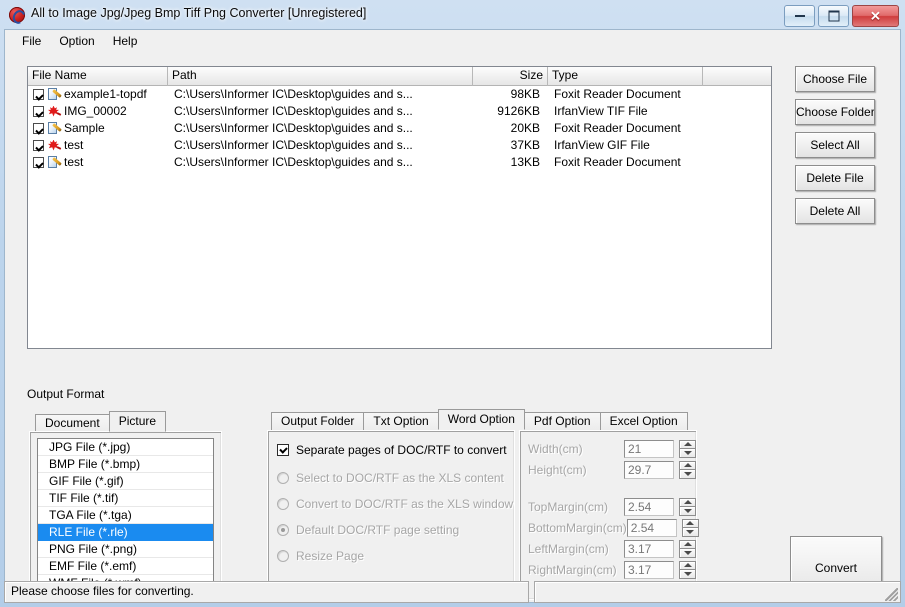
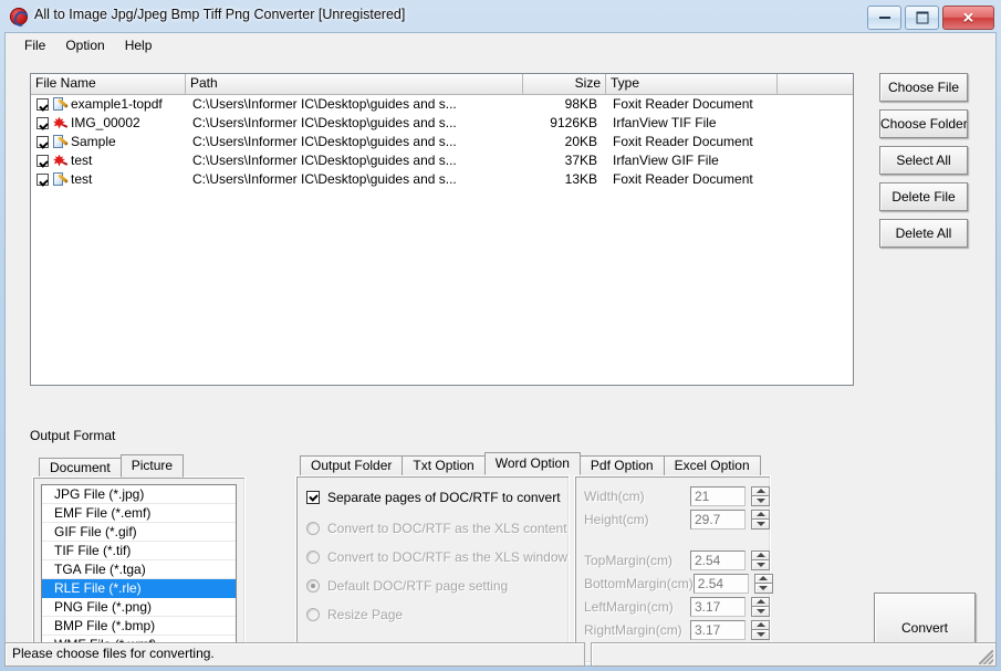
  All to Image Jpg/Jpeg Bmp Tiff Png Converter [Unregistered]
  ✕
  File
  Option
  Help
  File Name
  Path
  Size
  Type
  example1-topdf
  C:\Users\Informer IC\Desktop\guides and s...
  98KB
  Foxit Reader Document
  IMG_00002
  C:\Users\Informer IC\Desktop\guides and s...
  9126KB
  IrfanView TIF File
  Sample
  C:\Users\Informer IC\Desktop\guides and s...
  20KB
  Foxit Reader Document
  test
  C:\Users\Informer IC\Desktop\guides and s...
  37KB
  IrfanView GIF File
  test
  C:\Users\Informer IC\Desktop\guides and s...
  13KB
  Foxit Reader Document
  Choose File
  Choose Folder
  Select All
  Delete File
  Delete All
  Output Format
  Document
  Picture
  JPG File (*.jpg)
- BMP File (*.bmp)
+ EMF File (*.emf)
  GIF File (*.gif)
  TIF File (*.tif)
  TGA File (*.tga)
  RLE File (*.rle)
  PNG File (*.png)
- EMF File (*.emf)
+ BMP File (*.bmp)
  Output Folder
  Txt Option
  Word Option
  Pdf Option
  Excel Option
  Separate pages of DOC/RTF to convert
- Select to DOC/RTF as the XLS content
+ Convert to DOC/RTF as the XLS content
  Convert to DOC/RTF as the XLS window
  Default DOC/RTF page setting
  Resize Page
  Width(cm)
  21
  Height(cm)
  29.7
  TopMargin(cm)
  2.54
  BottomMargin(cm)
  2.54
  LeftMargin(cm)
  3.17
  RightMargin(cm)
  3.17
  Convert
  Please choose files for converting.
